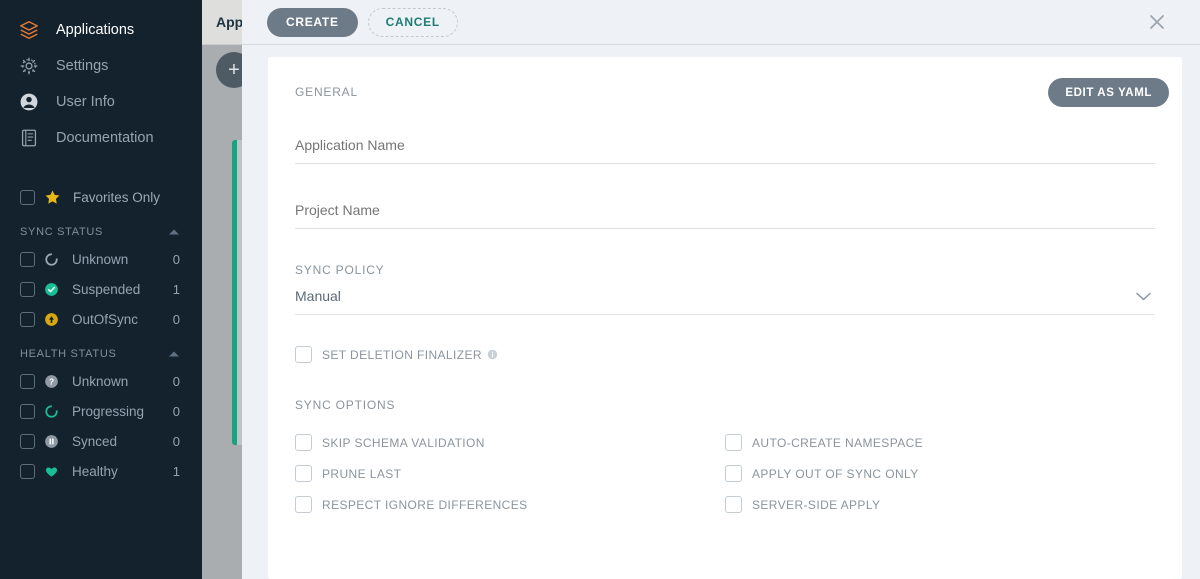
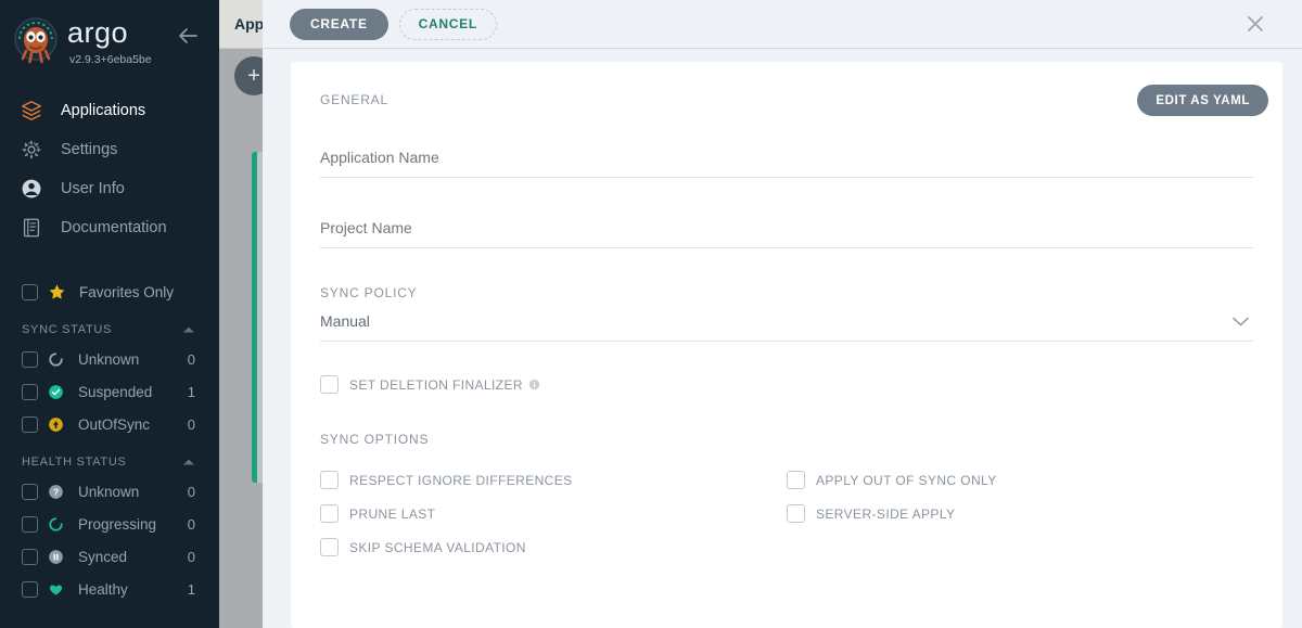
+ argo
+ v2.9.3+6eba5be
  Applications
  Settings
  User Info
  Documentation
  Favorites Only
  SYNC STATUS
  Unknown
  0
  Suspended
  1
  OutOfSync
  0
  HEALTH STATUS
  ?
  Unknown
  0
  Progressing
  0
  Synced
  0
  Healthy
  1
  +
  CREATE
  CANCEL
  EDIT AS YAML
  GENERAL
  Application Name
  Project Name
  SYNC POLICY
  Manual
  SET DELETION FINALIZER
  SYNC OPTIONS
- SKIP SCHEMA VALIDATION
+ RESPECT IGNORE DIFFERENCES
  PRUNE LAST
- RESPECT IGNORE DIFFERENCES
+ SKIP SCHEMA VALIDATION
- AUTO-CREATE NAMESPACE
  APPLY OUT OF SYNC ONLY
  SERVER-SIDE APPLY
